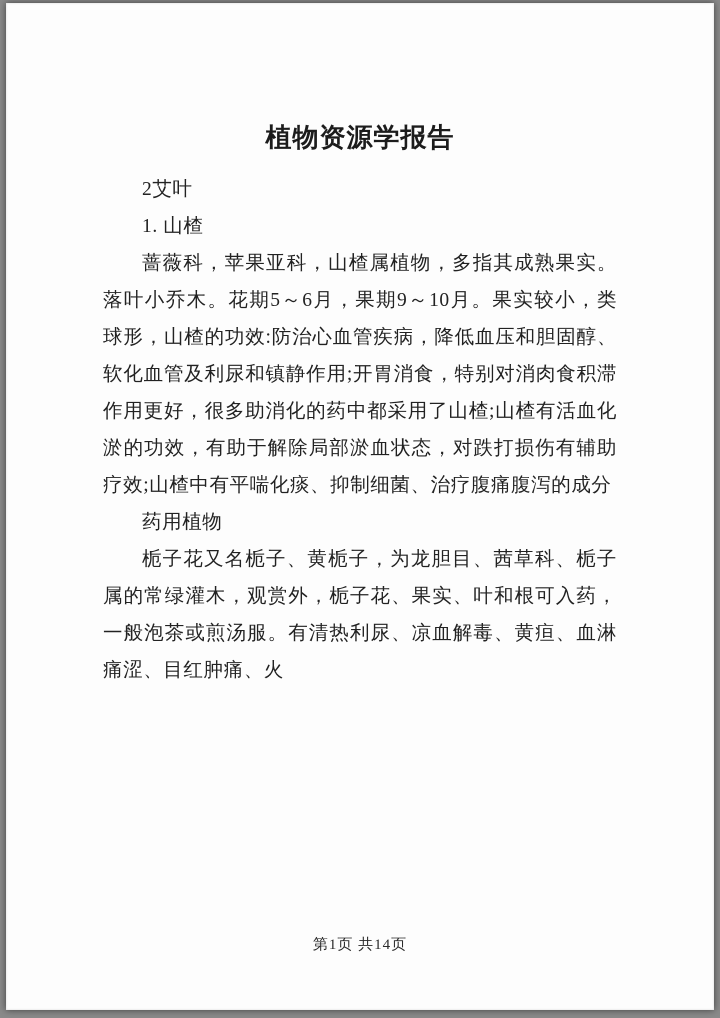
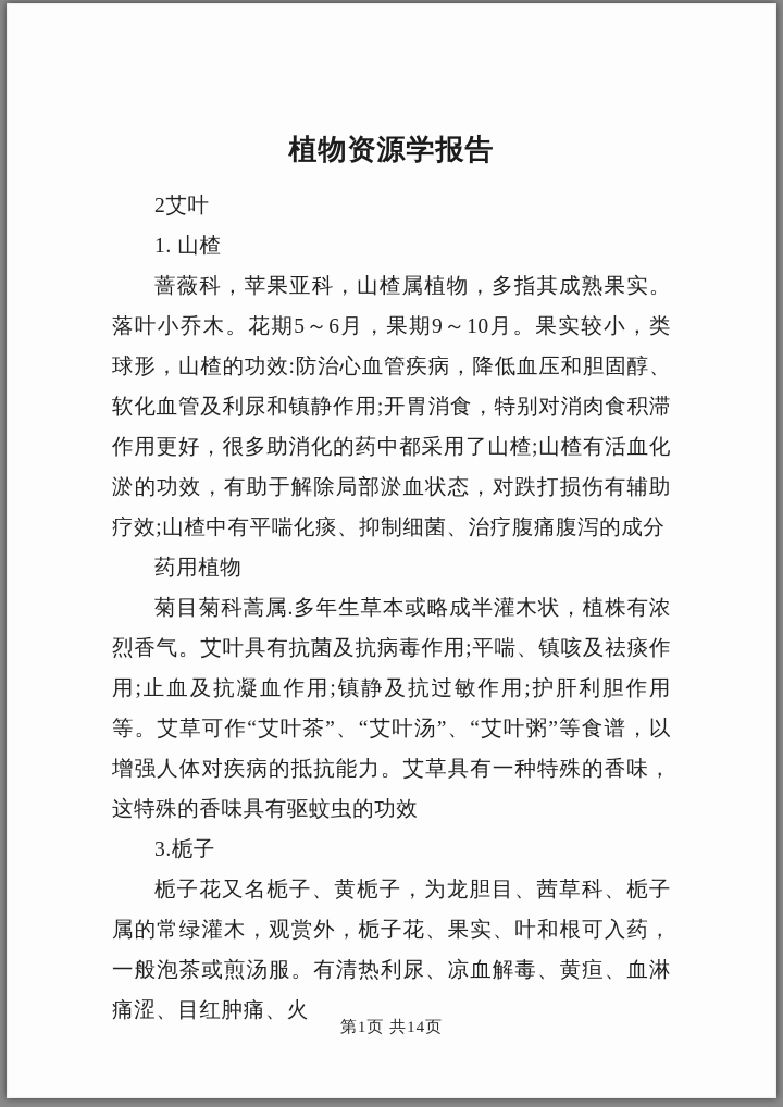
  植物资源学报告
  2艾叶
  1. 山楂
  蔷薇科，苹果亚科，山楂属植物，多指其成熟果实。落叶小乔木。花期5～6月，果期9～10月。果实较小，类球形，山楂的功效:防治心血管疾病，降低血压和胆固醇、软化血管及利尿和镇静作用;开胃消食，特别对消肉食积滞作用更好，很多助消化的药中都采用了山楂;山楂有活血化淤的功效，有助于解除局部淤血状态，对跌打损伤有辅助疗效;山楂中有平喘化痰、抑制细菌、治疗腹痛腹泻的成分
  药用植物
+ 菊目菊科蒿属.多年生草本或略成半灌木状，植株有浓烈香气。艾叶具有抗菌及抗病毒作用;平喘、镇咳及祛痰作用;止血及抗凝血作用;镇静及抗过敏作用;护肝利胆作用等。艾草可作“艾叶茶”、“艾叶汤”、“艾叶粥”等食谱，以增强人体对疾病的抵抗能力。艾草具有一种特殊的香味，这特殊的香味具有驱蚊虫的功效
+ 3.栀子
  栀子花又名栀子、黄栀子，为龙胆目、茜草科、栀子属的常绿灌木，观赏外，栀子花、果实、叶和根可入药，一般泡茶或煎汤服。有清热利尿、凉血解毒、黄疸、血淋痛涩、目红肿痛、火
  第1页 共14页
